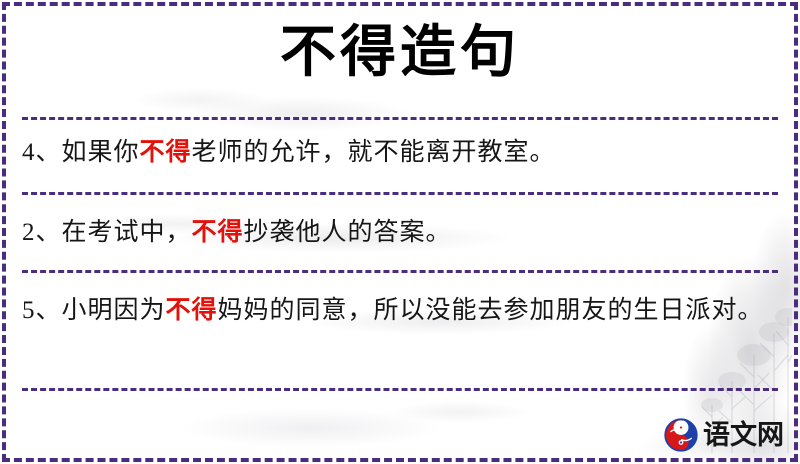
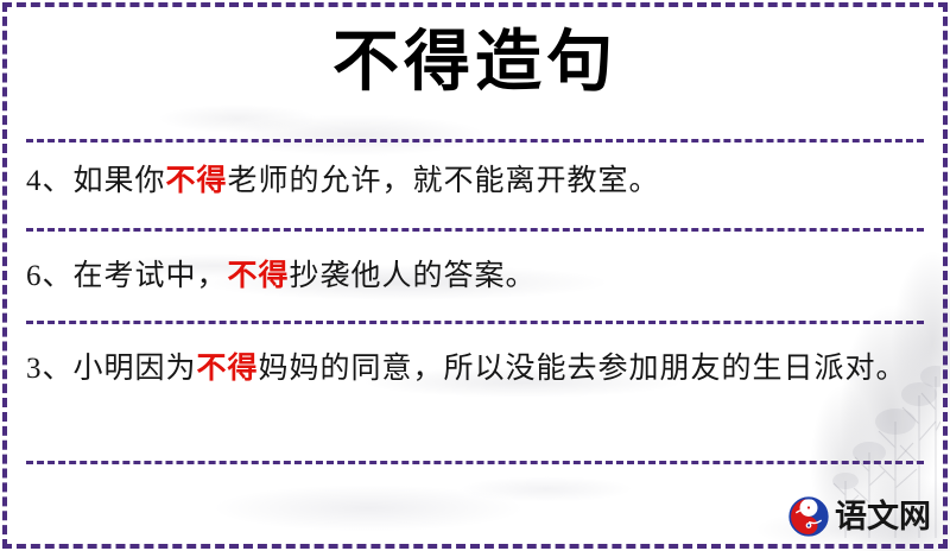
  不得造句
  4、如果你不得老师的允许，就不能离开教室。
- 2、在考试中，不得抄袭他人的答案。
+ 6、在考试中，不得抄袭他人的答案。
- 5、小明因为不得妈妈的同意，所以没能去参加朋友的生日派对。
+ 3、小明因为不得妈妈的同意，所以没能去参加朋友的生日派对。
  语文网
